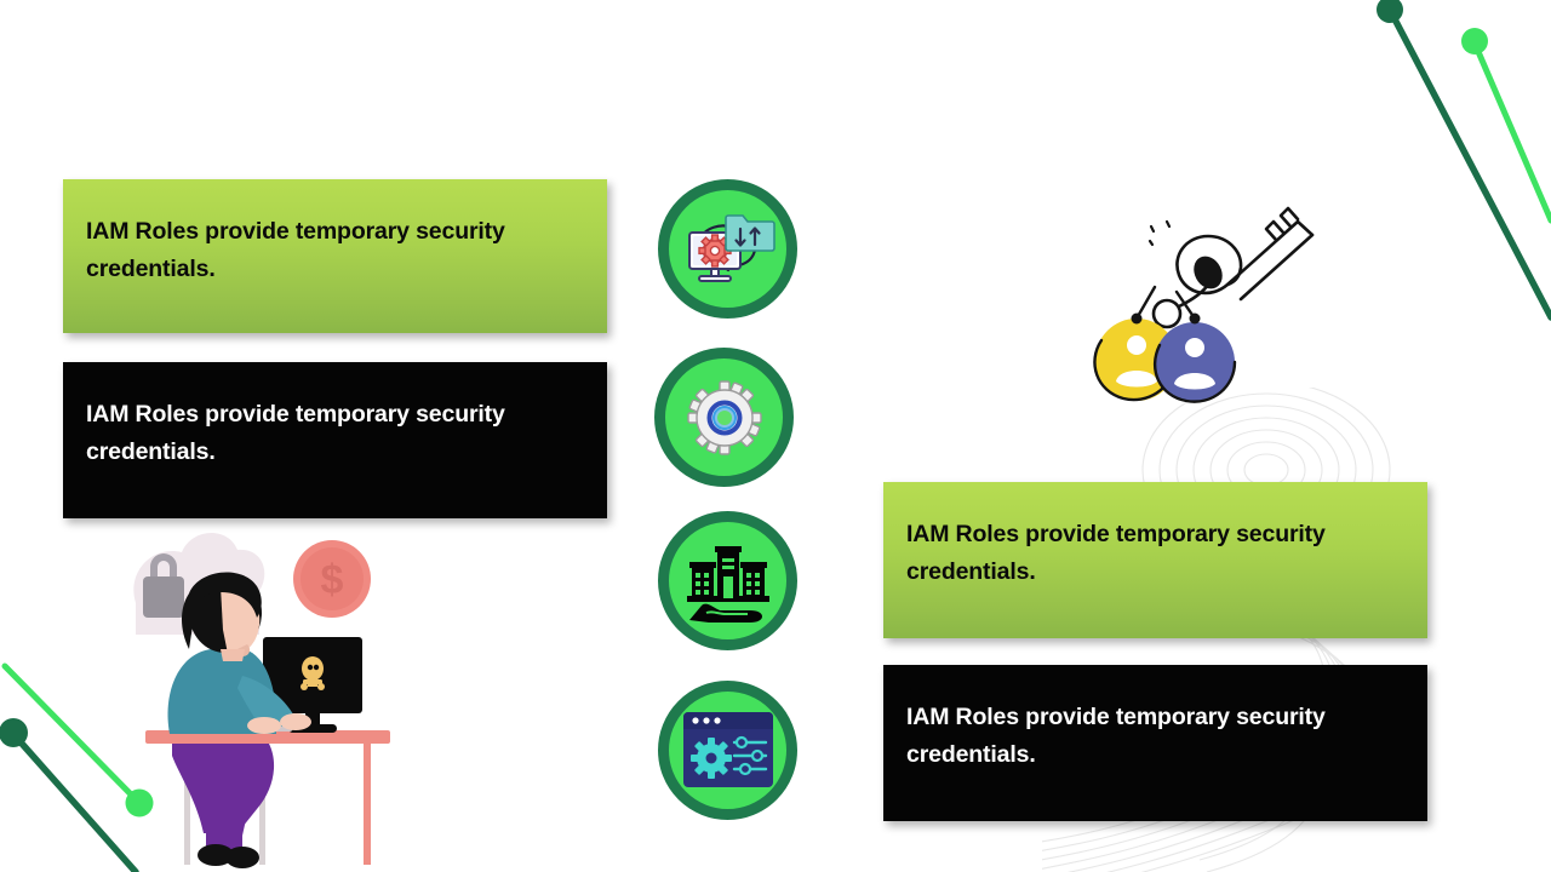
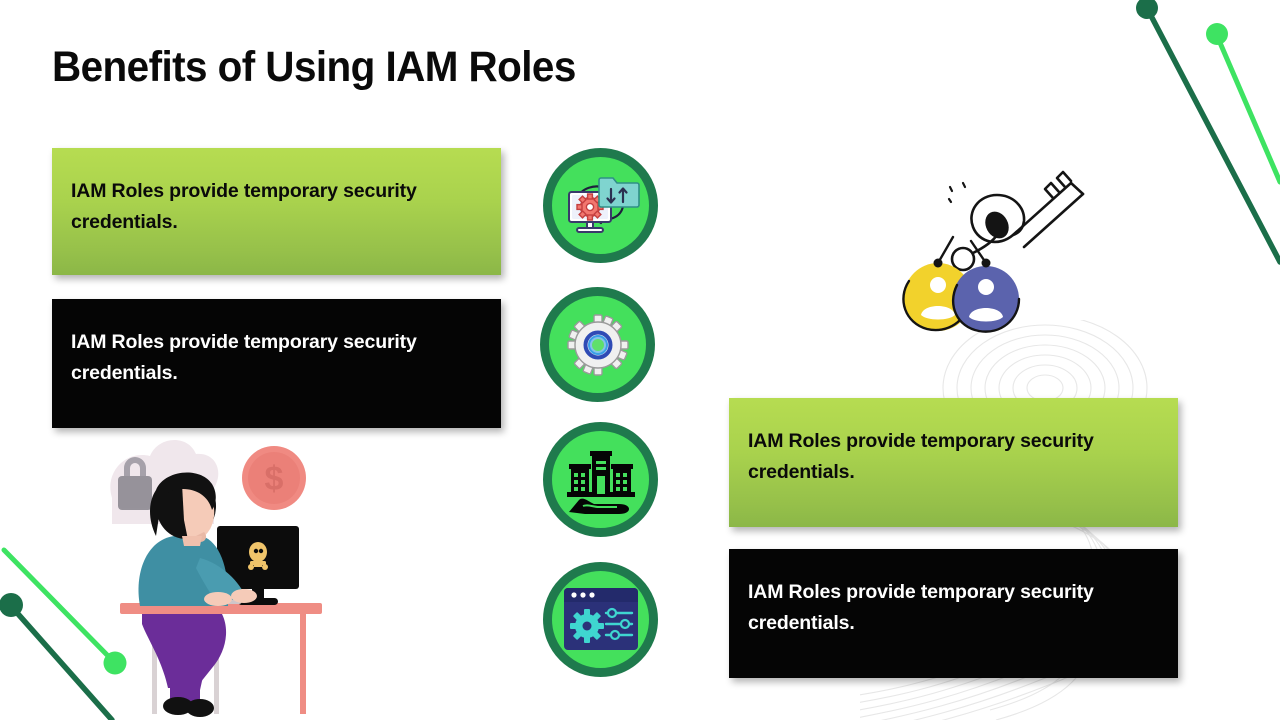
+ Benefits of Using IAM Roles
  IAM Roles provide temporary security credentials.
  IAM Roles provide temporary security credentials.
  IAM Roles provide temporary security credentials.
  IAM Roles provide temporary security credentials.
